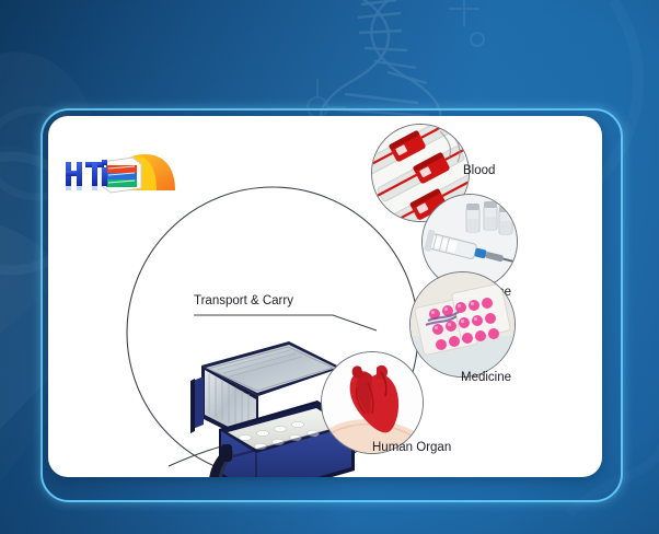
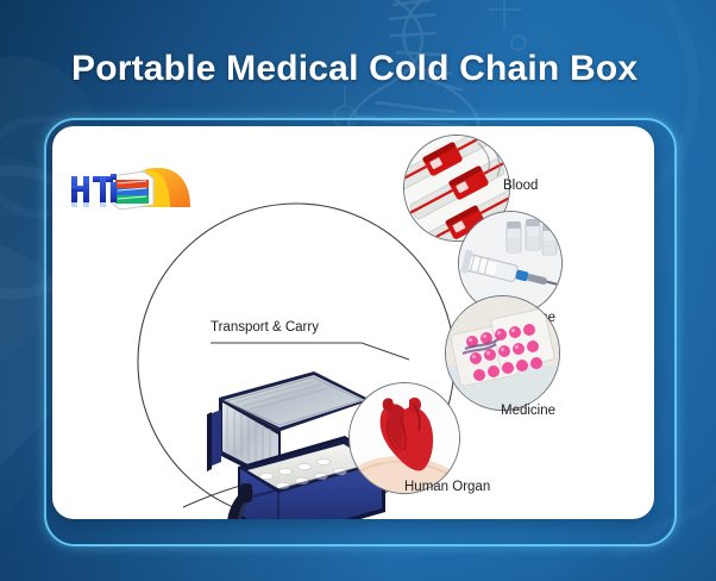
+ Portable Medical Cold Chain Box
  Transport & Carry
  Blood
  Medicine
  Human Organ
